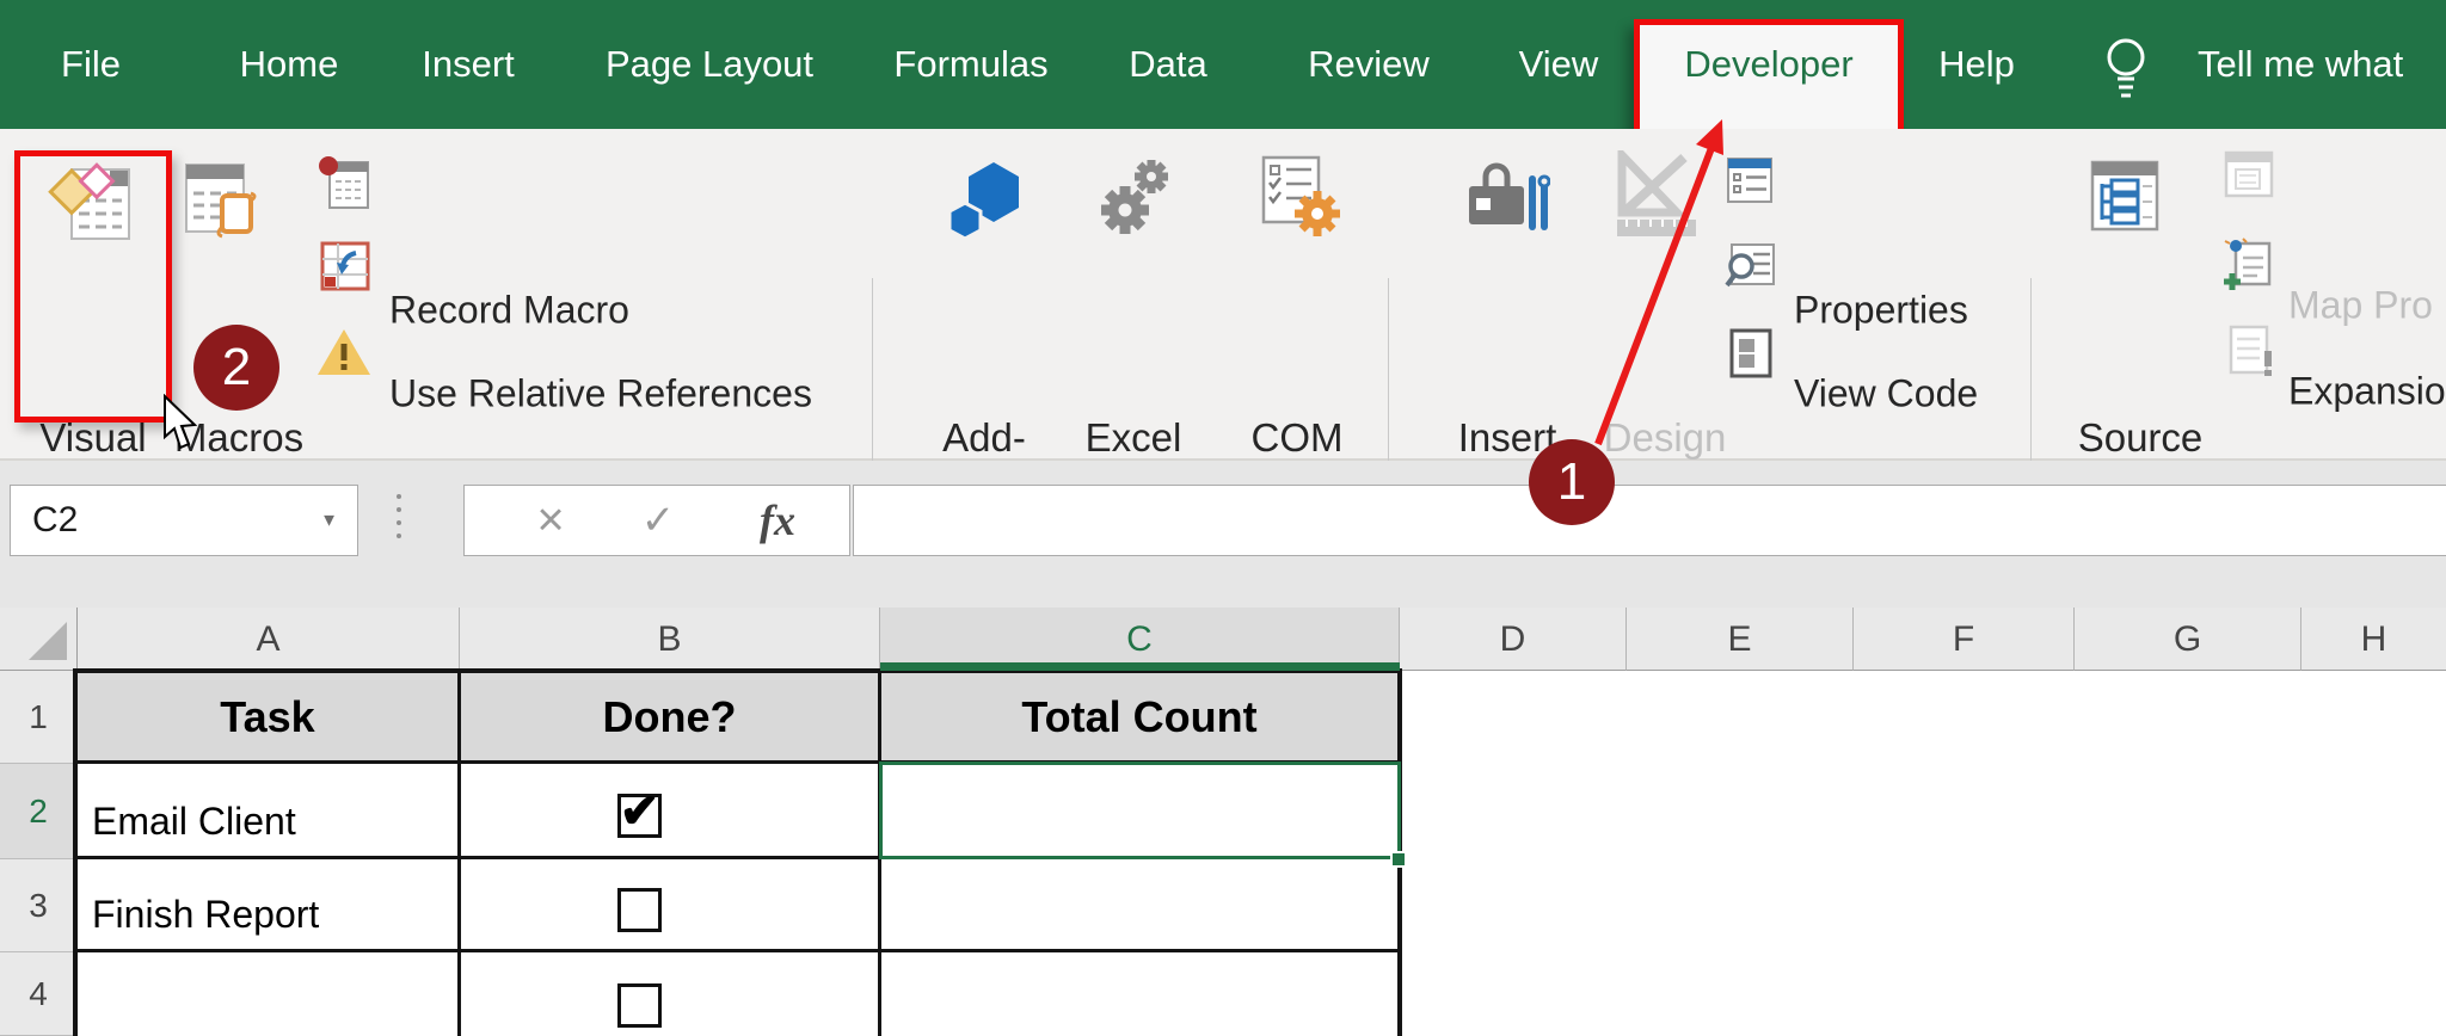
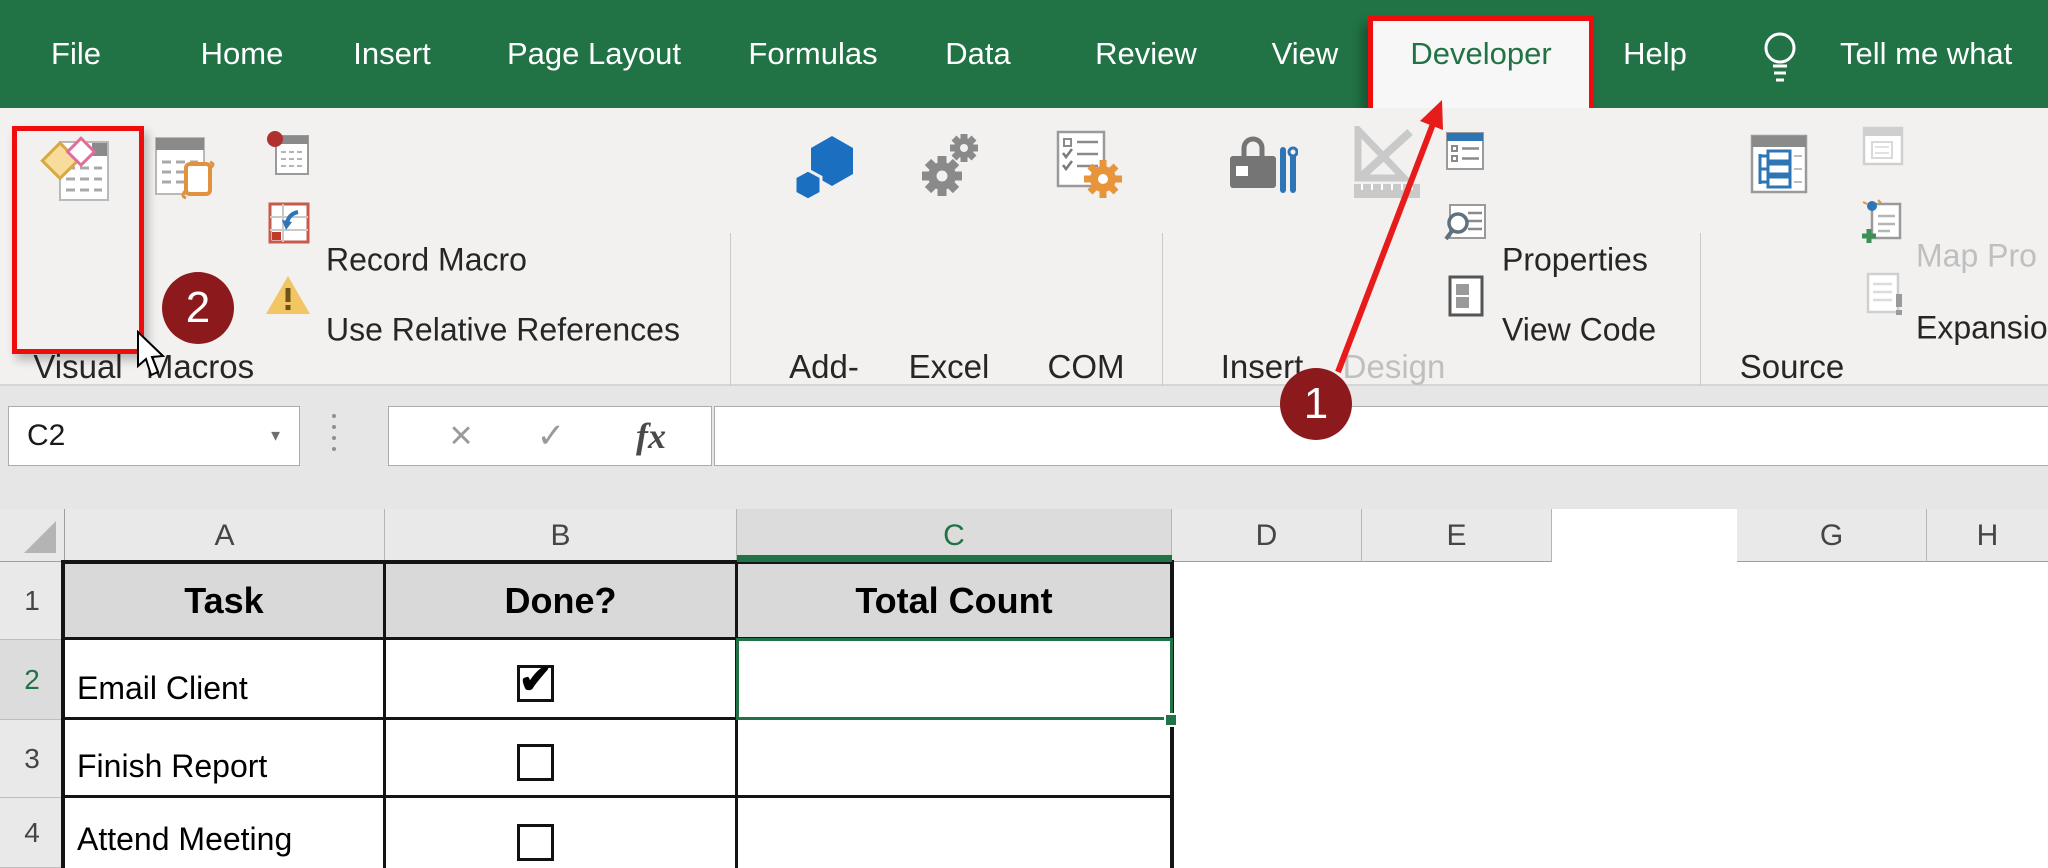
  File
  Home
  Insert
  Page Layout
  Formulas
  Data
  Review
  View
  Developer
  Help
  Tell me what
  Visual
  Macros
  Record Macro
  Use Relative References
  Add-
  Excel
  COM
  Insert
  Design
  Properties
  View Code
  Source
  Map Pro
  Expansio
  1
  2
  C2
  ▼
  ×
  ✓
  fx
  A
  B
  C
  D
  E
- F
  G
  H
  1
  2
  3
  4
  Task
  Done?
  Total Count
  Email Client
  Finish Report
+ Attend Meeting
  ✔
